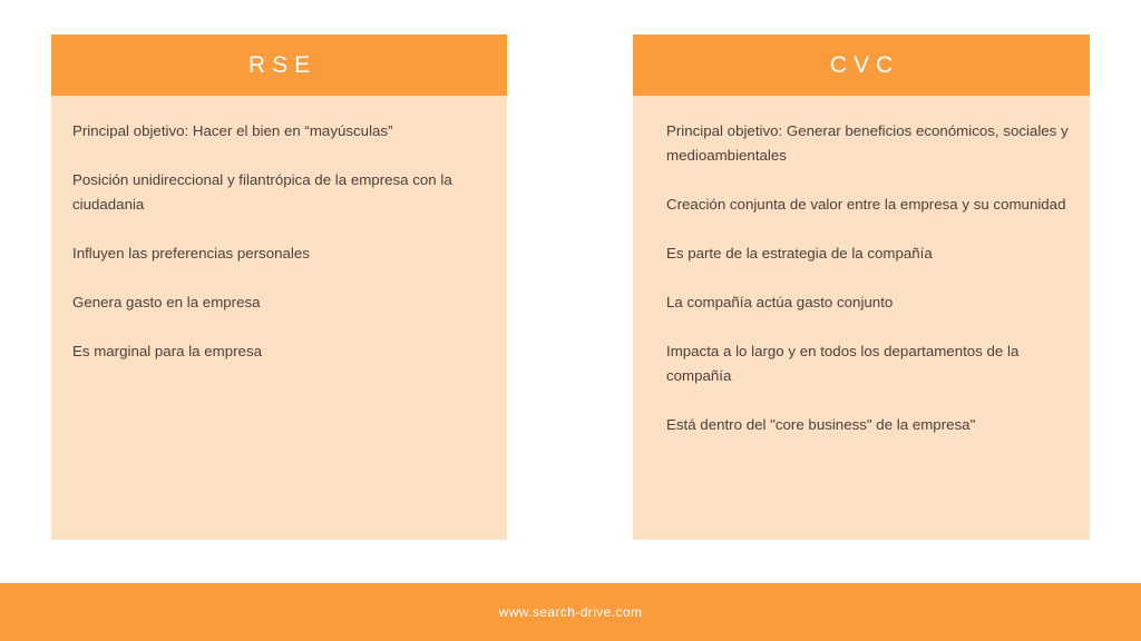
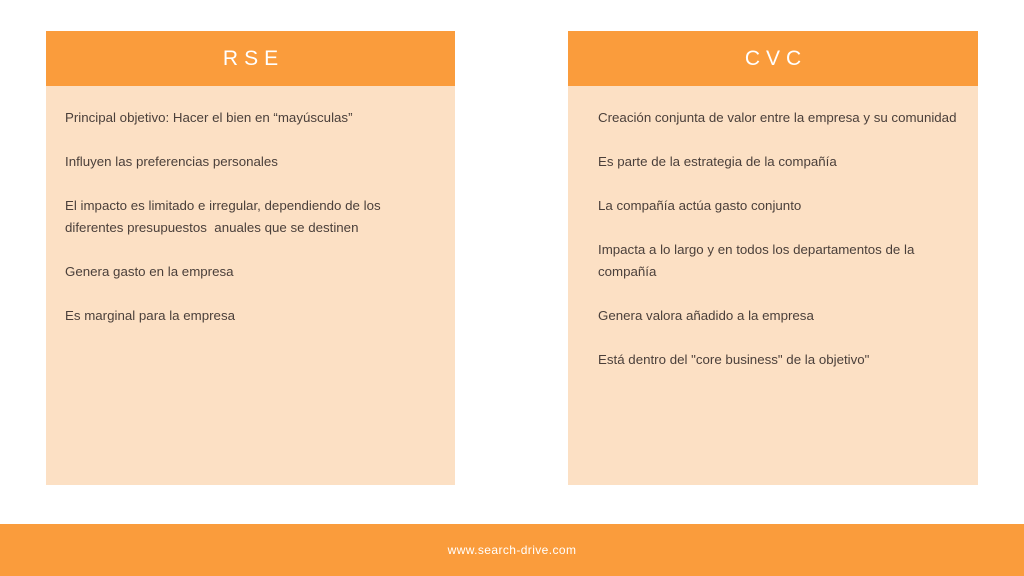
  RSE
  Principal objetivo: Hacer el bien en “mayúsculas”
- Posición unidireccional y filantrópica de la empresa con la ciudadania
  Influyen las preferencias personales
+ El impacto es limitado e irregular, dependiendo de los diferentes presupuestos anuales que se destinen
  Genera gasto en la empresa
  Es marginal para la empresa
  CVC
- Principal objetivo: Generar beneficios económicos, sociales y medioambientales
  Creación conjunta de valor entre la empresa y su comunidad
  Es parte de la estrategia de la compañía
  La compañía actúa gasto conjunto
  Impacta a lo largo y en todos los departamentos de la compañía
+ Genera valora añadido a la empresa
- Está dentro del "core business" de la empresa"
+ Está dentro del "core business" de la objetivo"
  www.search-drive.com
